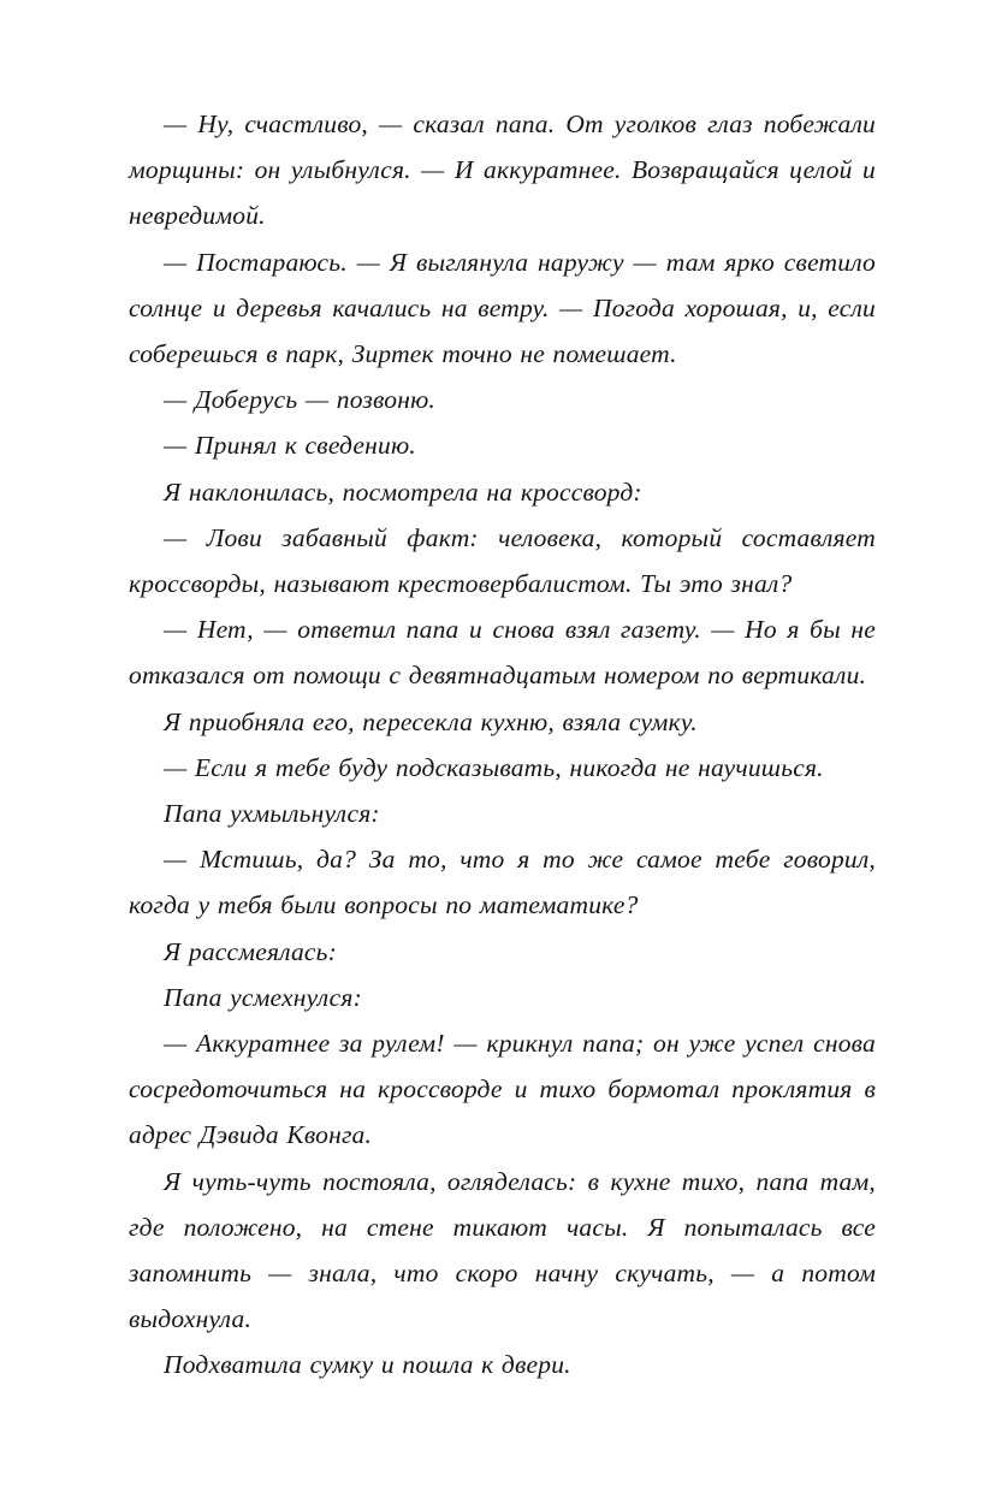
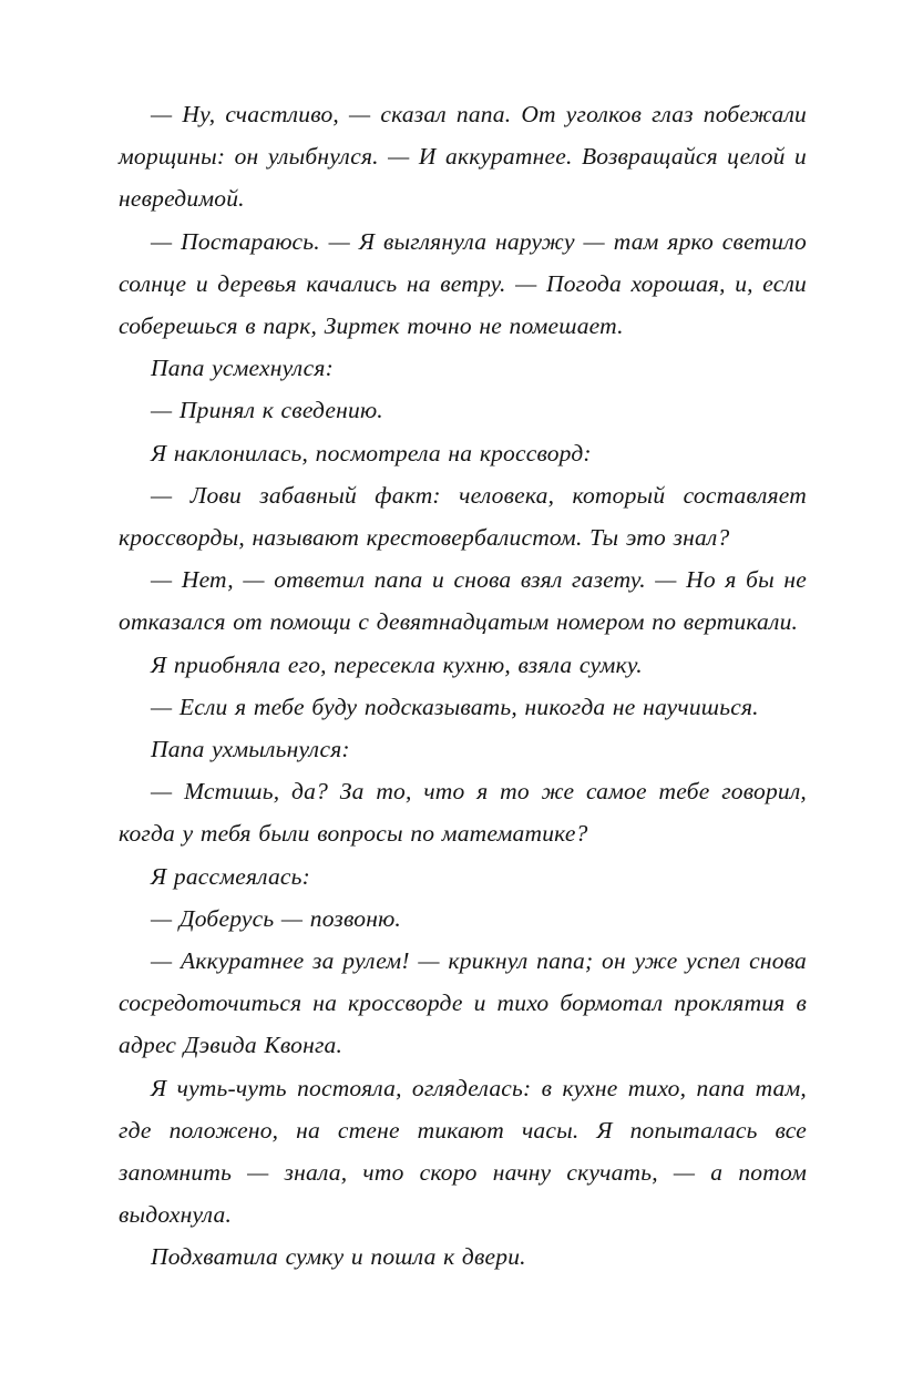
  — Ну, счастливо, — сказал папа. От уголков глаз побежали морщины: он улыбнулся. — И аккуратнее. Возвращайся целой и невредимой.
  — Постараюсь. — Я выглянула наружу — там ярко светило солнце и деревья качались на ветру. — Погода хорошая, и, если соберешься в парк, Зиртек точно не помешает.
- — Доберусь — позвоню.
+ Папа усмехнулся:
  — Принял к сведению.
  Я наклонилась, посмотрела на кроссворд:
  — Лови забавный факт: человека, который составляет кроссворды, называют крестовербалистом. Ты это знал?
  — Нет, — ответил папа и снова взял газету. — Но я бы не отказался от помощи с девятнадцатым номером по вертикали.
  Я приобняла его, пересекла кухню, взяла сумку.
  — Если я тебе буду подсказывать, никогда не научишься.
  Папа ухмыльнулся:
  — Мстишь, да? За то, что я то же самое тебе говорил, когда у тебя были вопросы по математике?
  Я рассмеялась:
- Папа усмехнулся:
+ — Доберусь — позвоню.
  — Аккуратнее за рулем! — крикнул папа; он уже успел снова сосредоточиться на кроссворде и тихо бормотал проклятия в адрес Дэвида Квонга.
  Я чуть-чуть постояла, огляделась: в кухне тихо, папа там, где положено, на стене тикают часы. Я попыталась все запомнить — знала, что скоро начну скучать, — а потом выдохнула.
  Подхватила сумку и пошла к двери.
